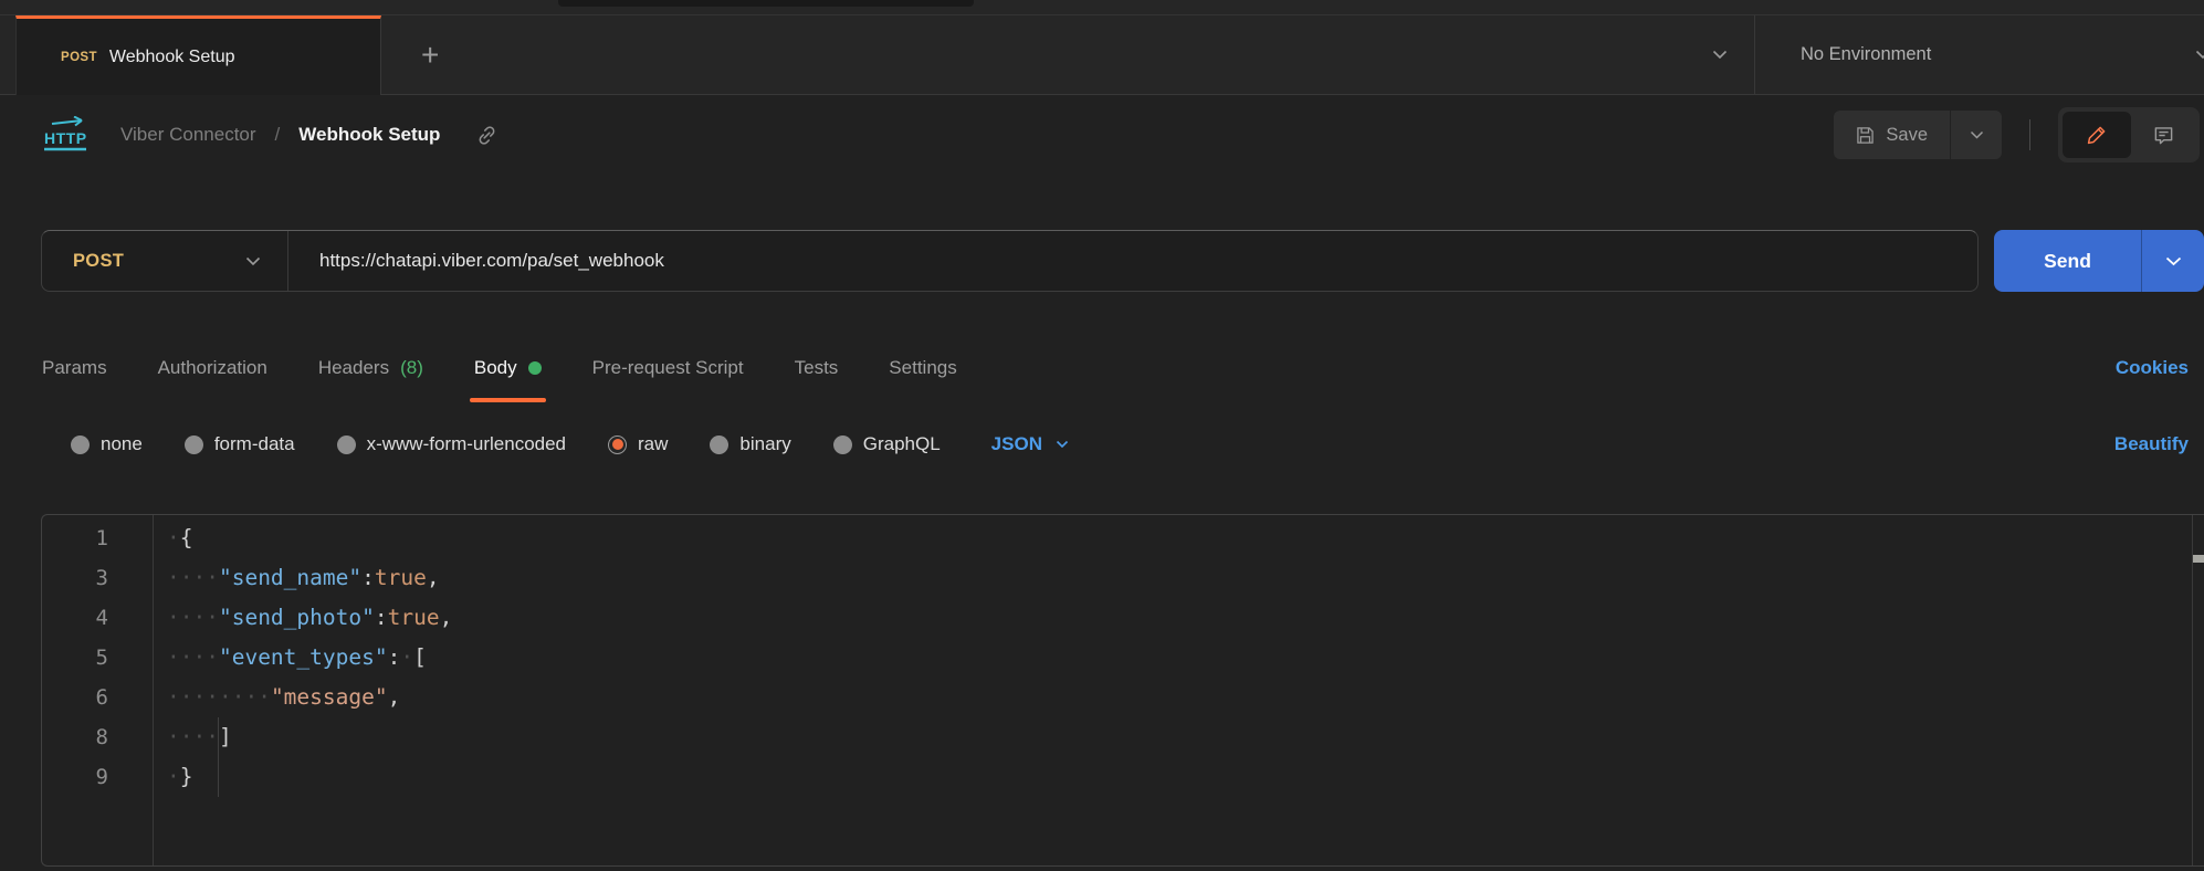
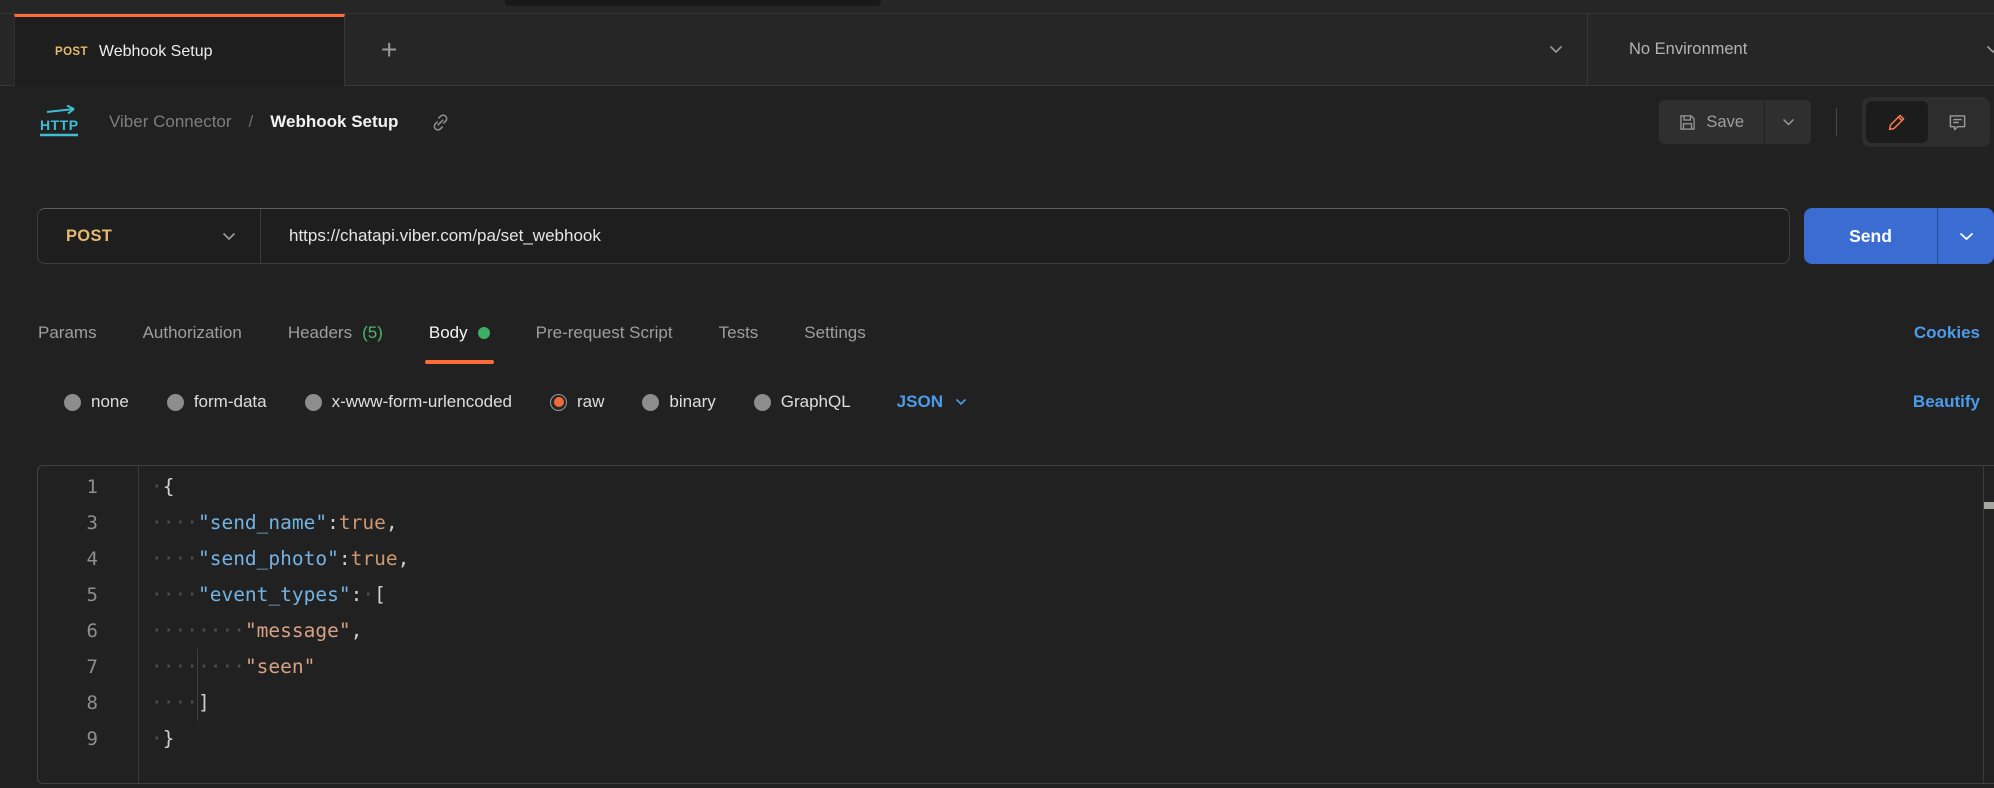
  POST
  Webhook Setup
  +
  No Environment
  HTTP
  Viber Connector
  /
  Webhook Setup
  Save
  POST
  https://chatapi.viber.com/pa/set_webhook
  Send
  Params
  Authorization
  Headers
- (8)
+ (5)
  Body
  Pre-request Script
  Tests
  Settings
  Cookies
  none
  form-data
  x-www-form-urlencoded
  raw
  binary
  GraphQL
  JSON
  Beautify
  1
  ·{
  3
  ····"send_name":true,
  4
  ····"send_photo":true,
  5
  ····"event_types":·[
  6
  ········"message",
+ 7
+ ········"seen"
  8
  ····]
  9
  ·}
